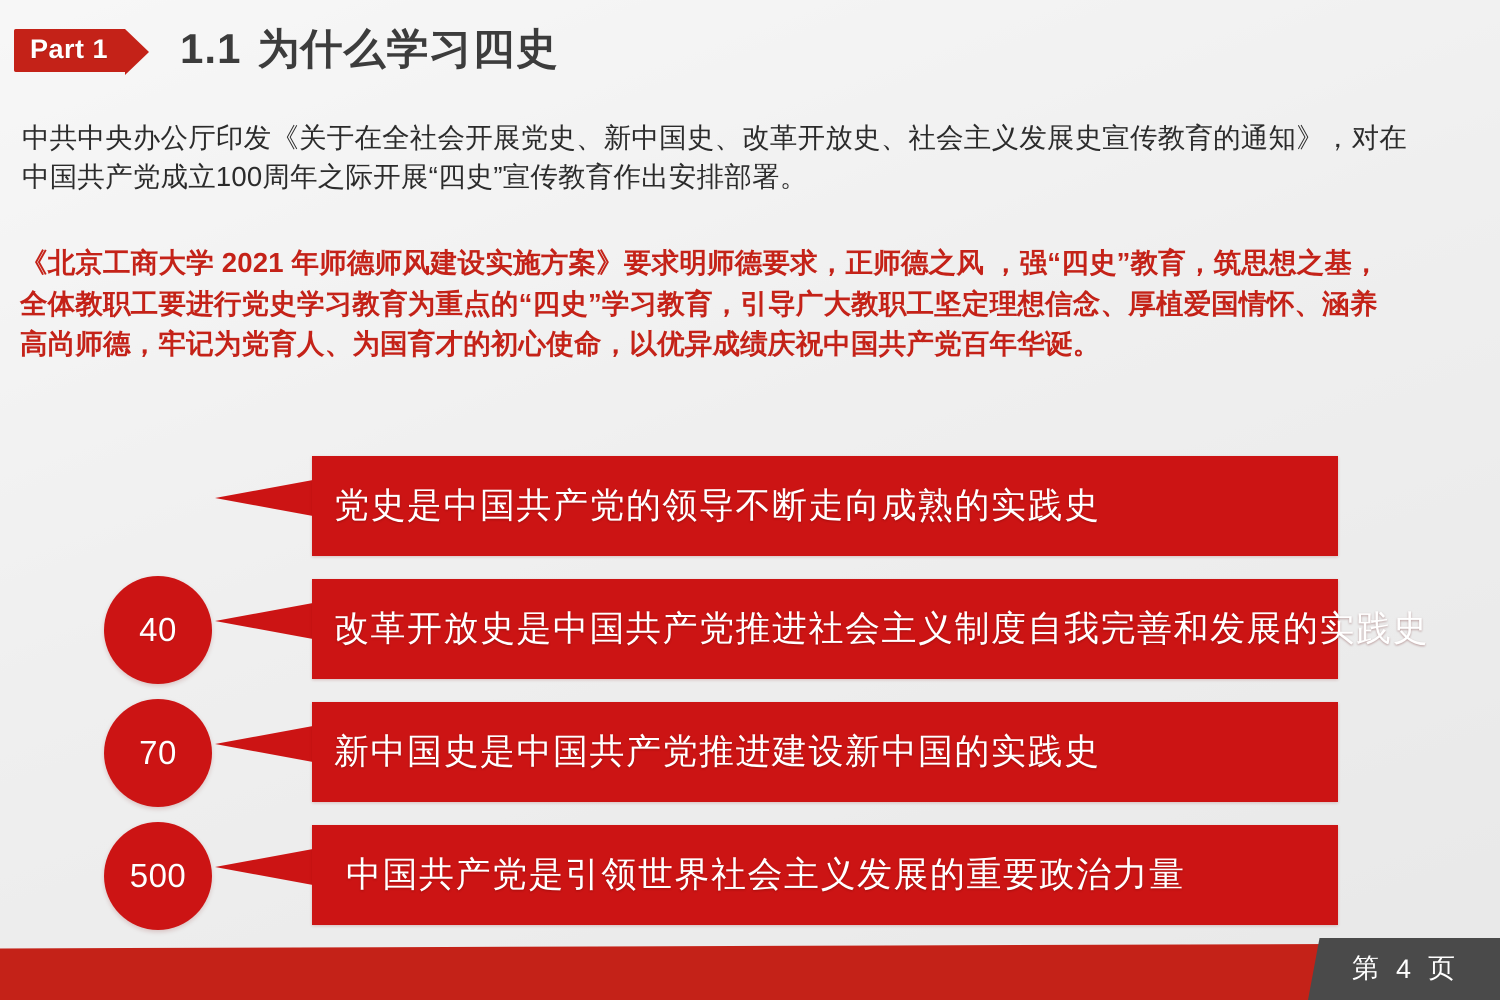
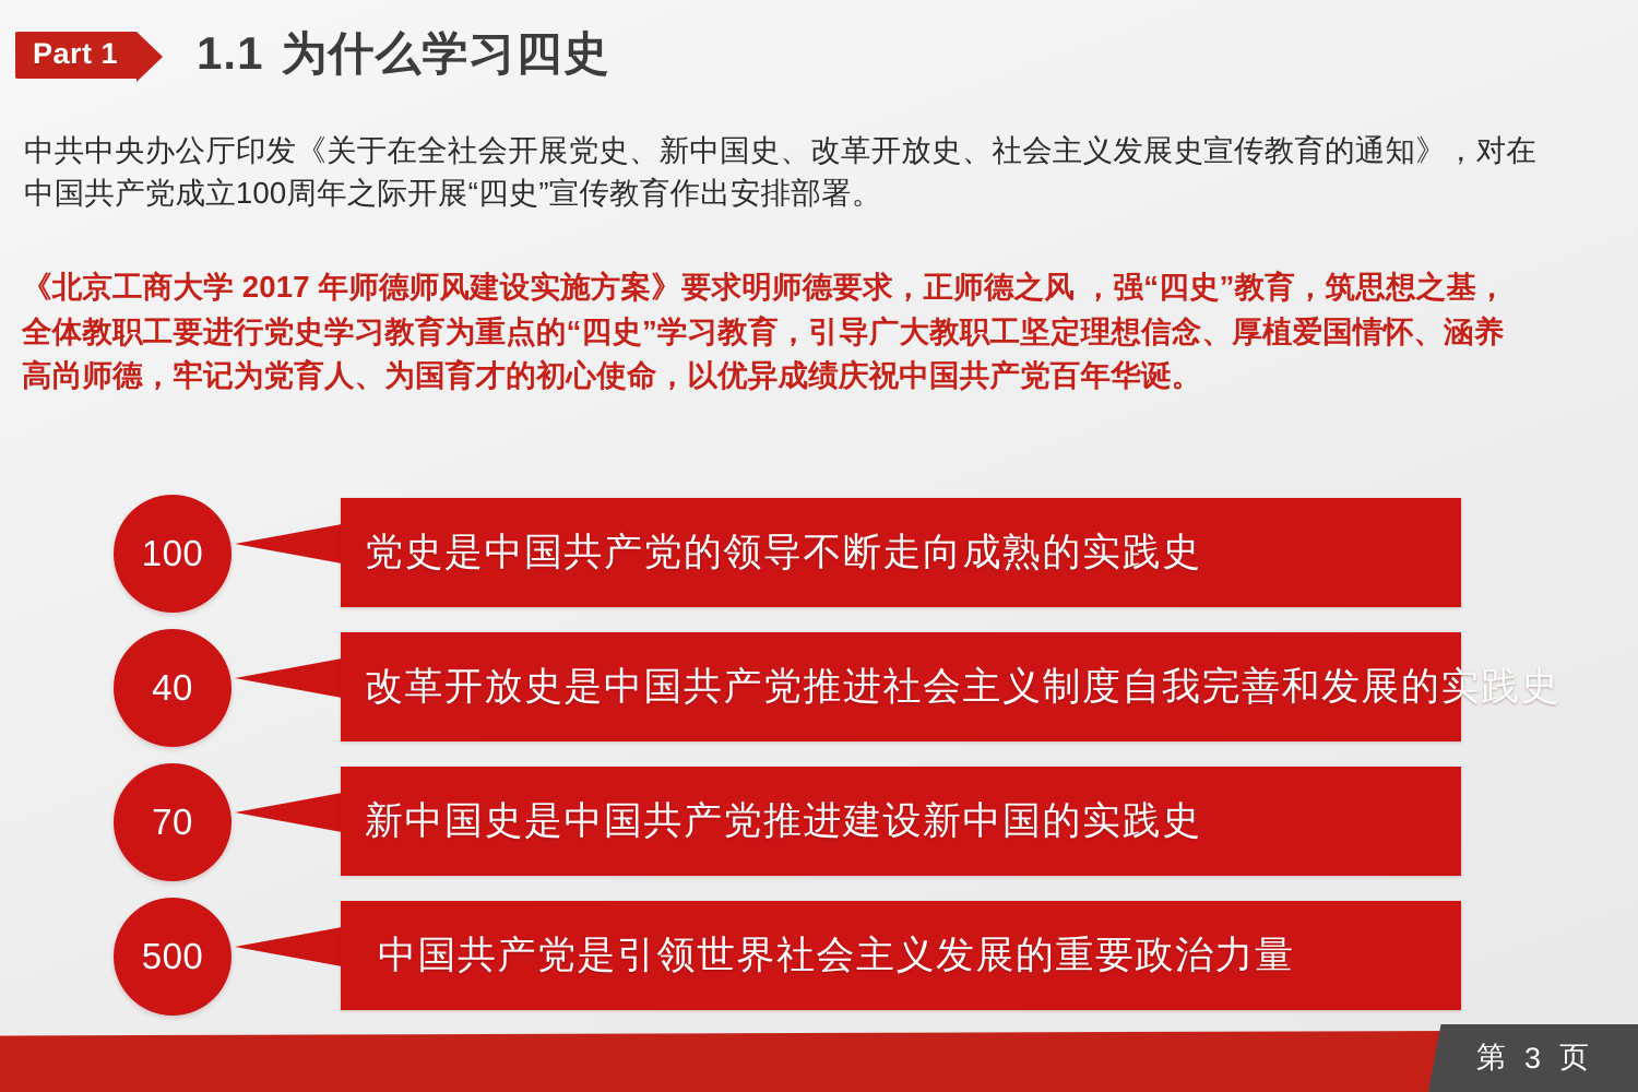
  Part 1
  1.1 为什么学习四史
  中共中央办公厅印发《关于在全社会开展党史、新中国史、改革开放史、社会主义发展史宣传教育的通知》，对在
  中国共产党成立100周年之际开展“四史”宣传教育作出安排部署。
- 《北京工商大学 2021 年师德师风建设实施方案》要求明师德要求，正师德之风 ，强“四史”教育，筑思想之基，
+ 《北京工商大学 2017 年师德师风建设实施方案》要求明师德要求，正师德之风 ，强“四史”教育，筑思想之基，
  全体教职工要进行党史学习教育为重点的“四史”学习教育，引导广大教职工坚定理想信念、厚植爱国情怀、涵养
  高尚师德，牢记为党育人、为国育才的初心使命，以优异成绩庆祝中国共产党百年华诞。
+ 100
  党史是中国共产党的领导不断走向成熟的实践史
  40
  改革开放史是中国共产党推进社会主义制度自我完善和发展的实践史
  70
  新中国史是中国共产党推进建设新中国的实践史
  500
  中国共产党是引领世界社会主义发展的重要政治力量
  第
- 4
+ 3
  页
